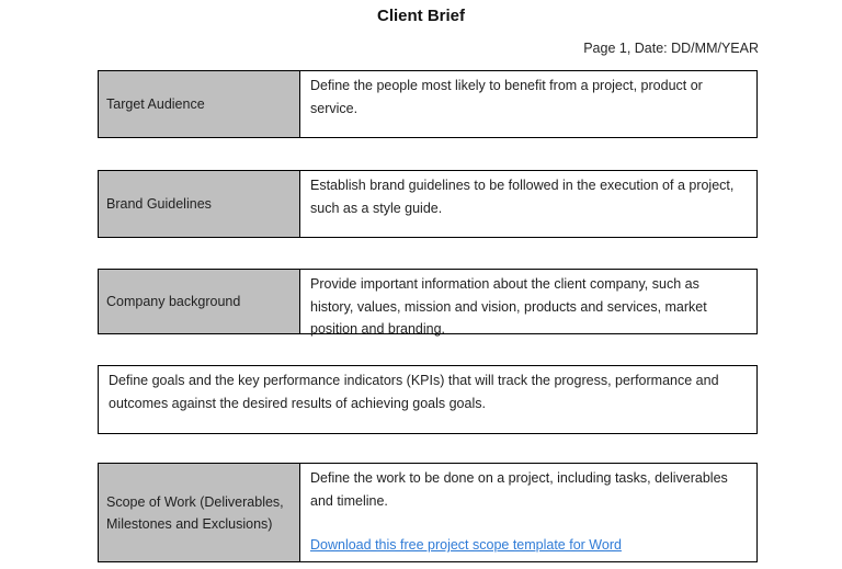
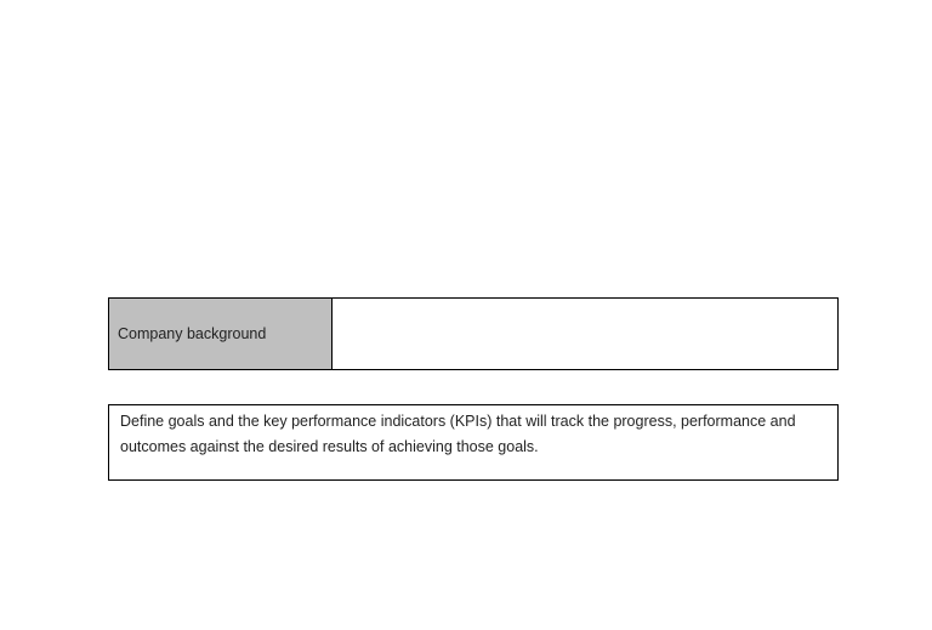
- Client Brief
- Page 1, Date: DD/MM/YEAR
- Target Audience
- Define the people most likely to benefit from a project, product or service.
- Brand Guidelines
- Establish brand guidelines to be followed in the execution of a project, such as a style guide.
  Company background
- Provide important information about the client company, such as history, values, mission and vision, products and services, market position and branding.
- Define goals and the key performance indicators (KPIs) that will track the progress, performance and outcomes against the desired results of achieving goals goals.
+ Define goals and the key performance indicators (KPIs) that will track the progress, performance and outcomes against the desired results of achieving those goals.
- Scope of Work (Deliverables, Milestones and Exclusions)
- Define the work to be done on a project, including tasks, deliverables and timeline.
- Download this free project scope template for Word
